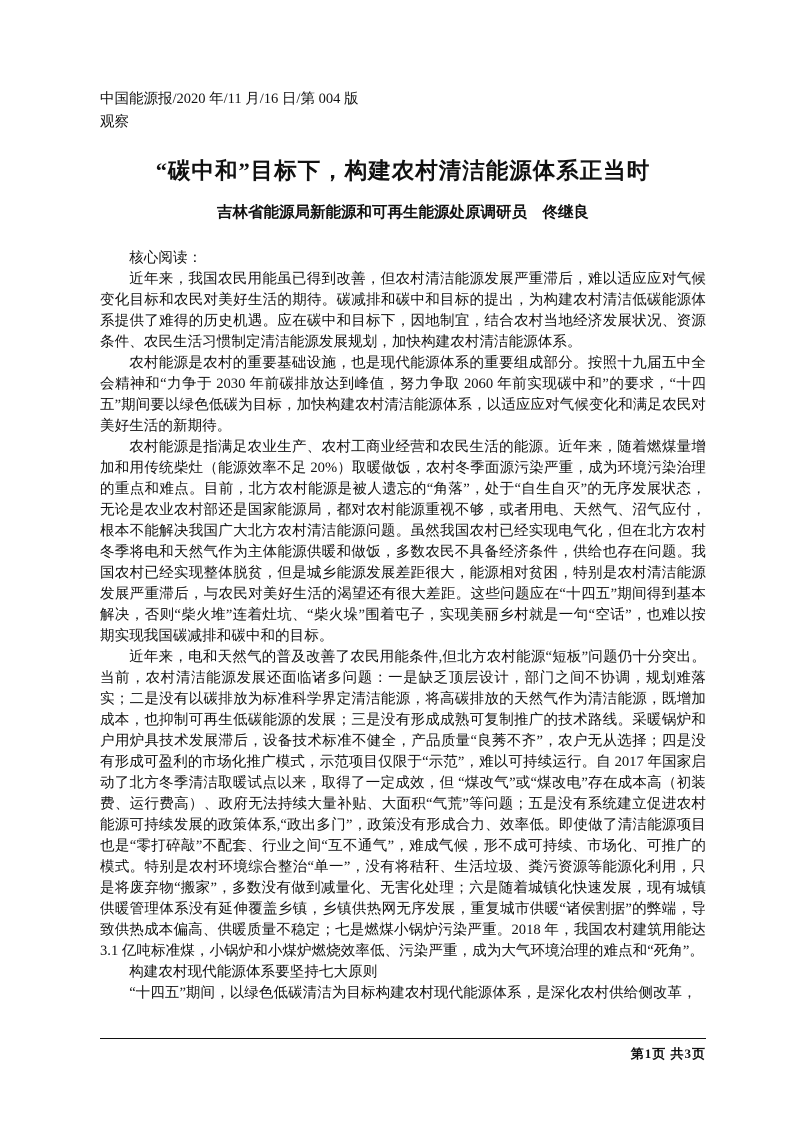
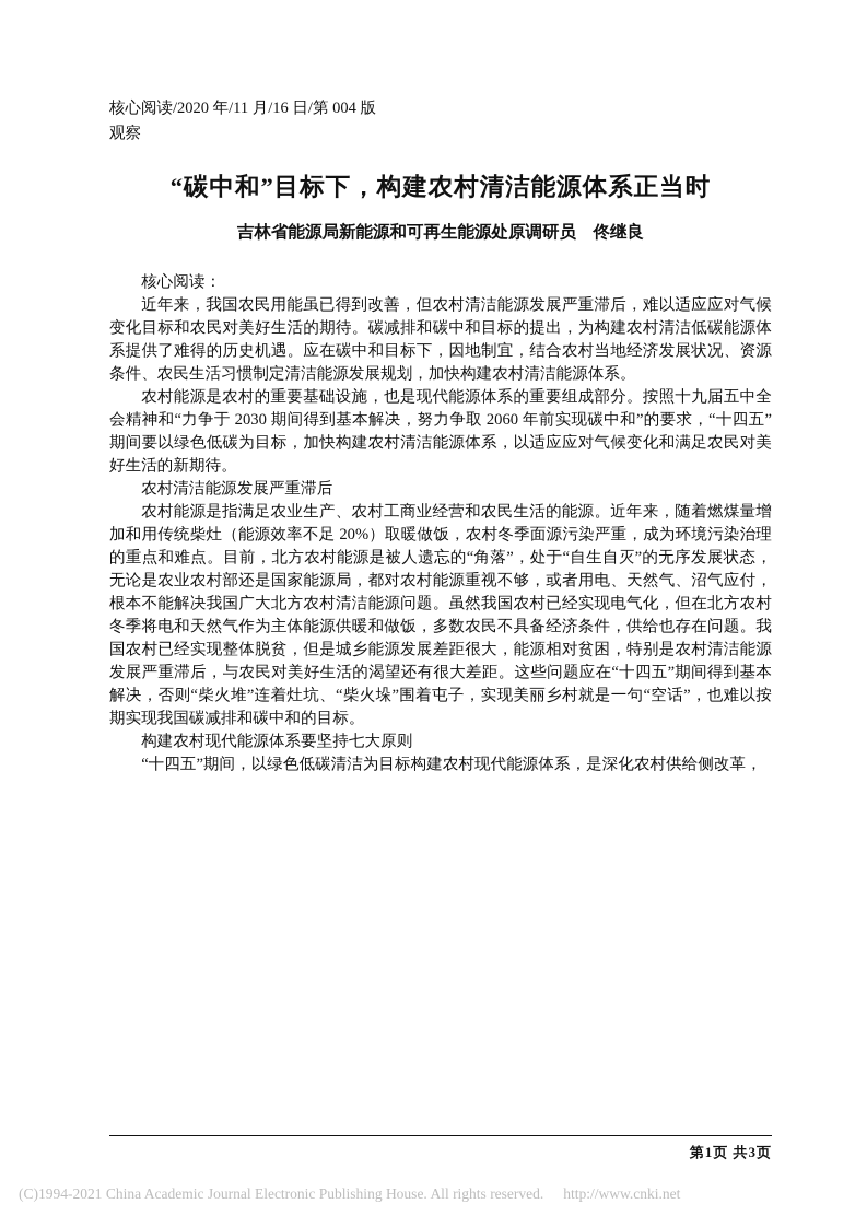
- 中国能源报/2020 年/11 月/16 日/第 004 版
+ 核心阅读/2020 年/11 月/16 日/第 004 版
  观察
  “碳中和”目标下，构建农村清洁能源体系正当时
  吉林省能源局新能源和可再生能源处原调研员 佟继良
  核心阅读：
  近年来，我国农民用能虽已得到改善，但农村清洁能源发展严重滞后，难以适应应对气候变化目标和农民对美好生活的期待。碳减排和碳中和目标的提出，为构建农村清洁低碳能源体系提供了难得的历史机遇。应在碳中和目标下，因地制宜，结合农村当地经济发展状况、资源条件、农民生活习惯制定清洁能源发展规划，加快构建农村清洁能源体系。
- 农村能源是农村的重要基础设施，也是现代能源体系的重要组成部分。按照十九届五中全会精神和“力争于 2030 年前碳排放达到峰值，努力争取 2060 年前实现碳中和”的要求，“十四五”期间要以绿色低碳为目标，加快构建农村清洁能源体系，以适应应对气候变化和满足农民对美好生活的新期待。
+ 农村能源是农村的重要基础设施，也是现代能源体系的重要组成部分。按照十九届五中全会精神和“力争于 2030 期间得到基本解决，努力争取 2060 年前实现碳中和”的要求，“十四五”期间要以绿色低碳为目标，加快构建农村清洁能源体系，以适应应对气候变化和满足农民对美好生活的新期待。
+ 农村清洁能源发展严重滞后
  农村能源是指满足农业生产、农村工商业经营和农民生活的能源。近年来，随着燃煤量增加和用传统柴灶（能源效率不足 20%）取暖做饭，农村冬季面源污染严重，成为环境污染治理的重点和难点。目前，北方农村能源是被人遗忘的“角落”，处于“自生自灭”的无序发展状态，无论是农业农村部还是国家能源局，都对农村能源重视不够，或者用电、天然气、沼气应付，根本不能解决我国广大北方农村清洁能源问题。虽然我国农村已经实现电气化，但在北方农村冬季将电和天然气作为主体能源供暖和做饭，多数农民不具备经济条件，供给也存在问题。我国农村已经实现整体脱贫，但是城乡能源发展差距很大，能源相对贫困，特别是农村清洁能源发展严重滞后，与农民对美好生活的渴望还有很大差距。这些问题应在“十四五”期间得到基本解决，否则“柴火堆”连着灶坑、“柴火垛”围着屯子，实现美丽乡村就是一句“空话”，也难以按期实现我国碳减排和碳中和的目标。
- 近年来，电和天然气的普及改善了农民用能条件,但北方农村能源“短板”问题仍十分突出。当前，农村清洁能源发展还面临诸多问题：一是缺乏顶层设计，部门之间不协调，规划难落实；二是没有以碳排放为标准科学界定清洁能源，将高碳排放的天然气作为清洁能源，既增加成本，也抑制可再生低碳能源的发展；三是没有形成成熟可复制推广的技术路线。采暖锅炉和户用炉具技术发展滞后，设备技术标准不健全，产品质量“良莠不齐”，农户无从选择；四是没有形成可盈利的市场化推广模式，示范项目仅限于“示范”，难以可持续运行。自 2017 年国家启动了北方冬季清洁取暖试点以来，取得了一定成效，但 “煤改气”或“煤改电”存在成本高（初装费、运行费高）、政府无法持续大量补贴、大面积“气荒”等问题；五是没有系统建立促进农村能源可持续发展的政策体系,“政出多门”，政策没有形成合力、效率低。即使做了清洁能源项目也是“零打碎敲”不配套、行业之间“互不通气”，难成气候，形不成可持续、市场化、可推广的模式。特别是农村环境综合整治“单一”，没有将秸秆、生活垃圾、粪污资源等能源化利用，只是将废弃物“搬家”，多数没有做到减量化、无害化处理；六是随着城镇化快速发展，现有城镇供暖管理体系没有延伸覆盖乡镇，乡镇供热网无序发展，重复城市供暖“诸侯割据”的弊端，导致供热成本偏高、供暖质量不稳定；七是燃煤小锅炉污染严重。2018 年，我国农村建筑用能达 3.1 亿吨标准煤，小锅炉和小煤炉燃烧效率低、污染严重，成为大气环境治理的难点和“死角”。
  构建农村现代能源体系要坚持七大原则
  “十四五”期间，以绿色低碳清洁为目标构建农村现代能源体系，是深化农村供给侧改革，
  第1页 共3页
+ (C)1994-2021 China Academic Journal Electronic Publishing House. All rights reserved. http://www.cnki.net
